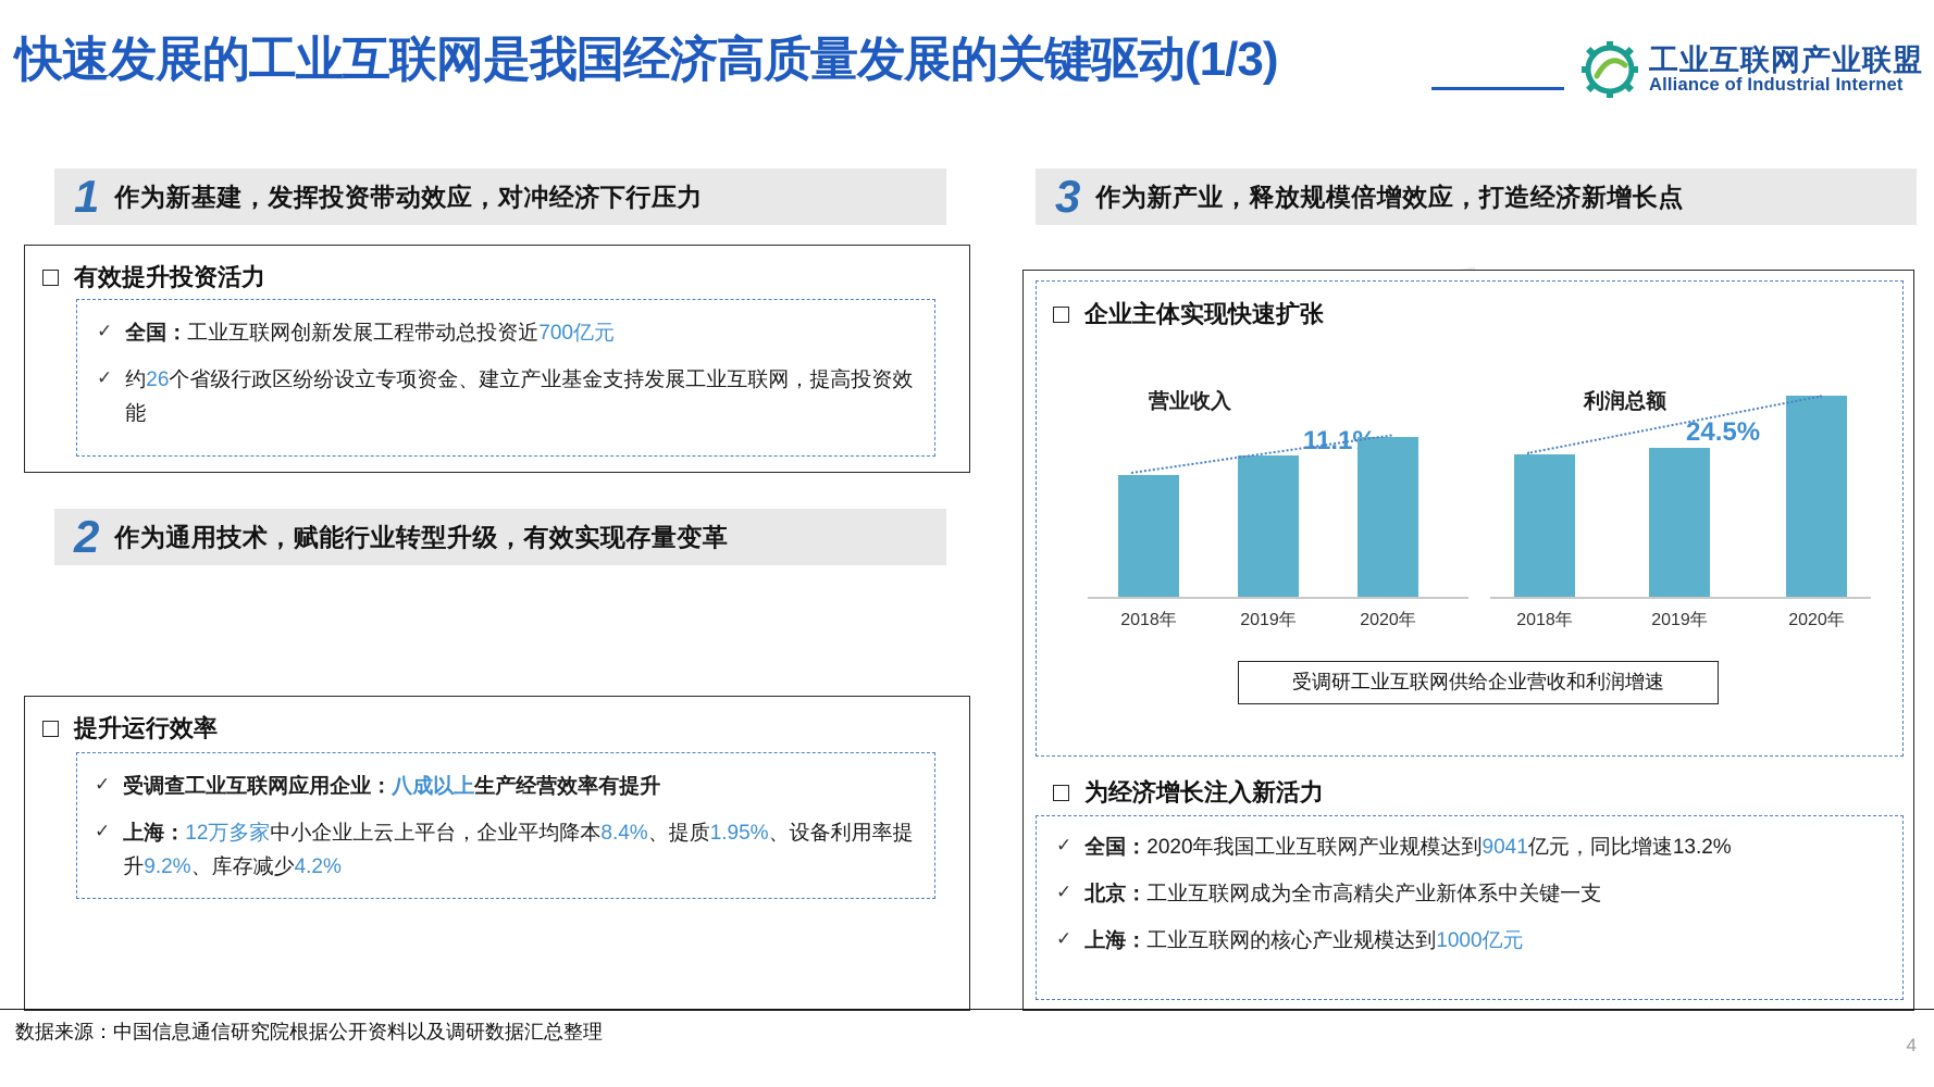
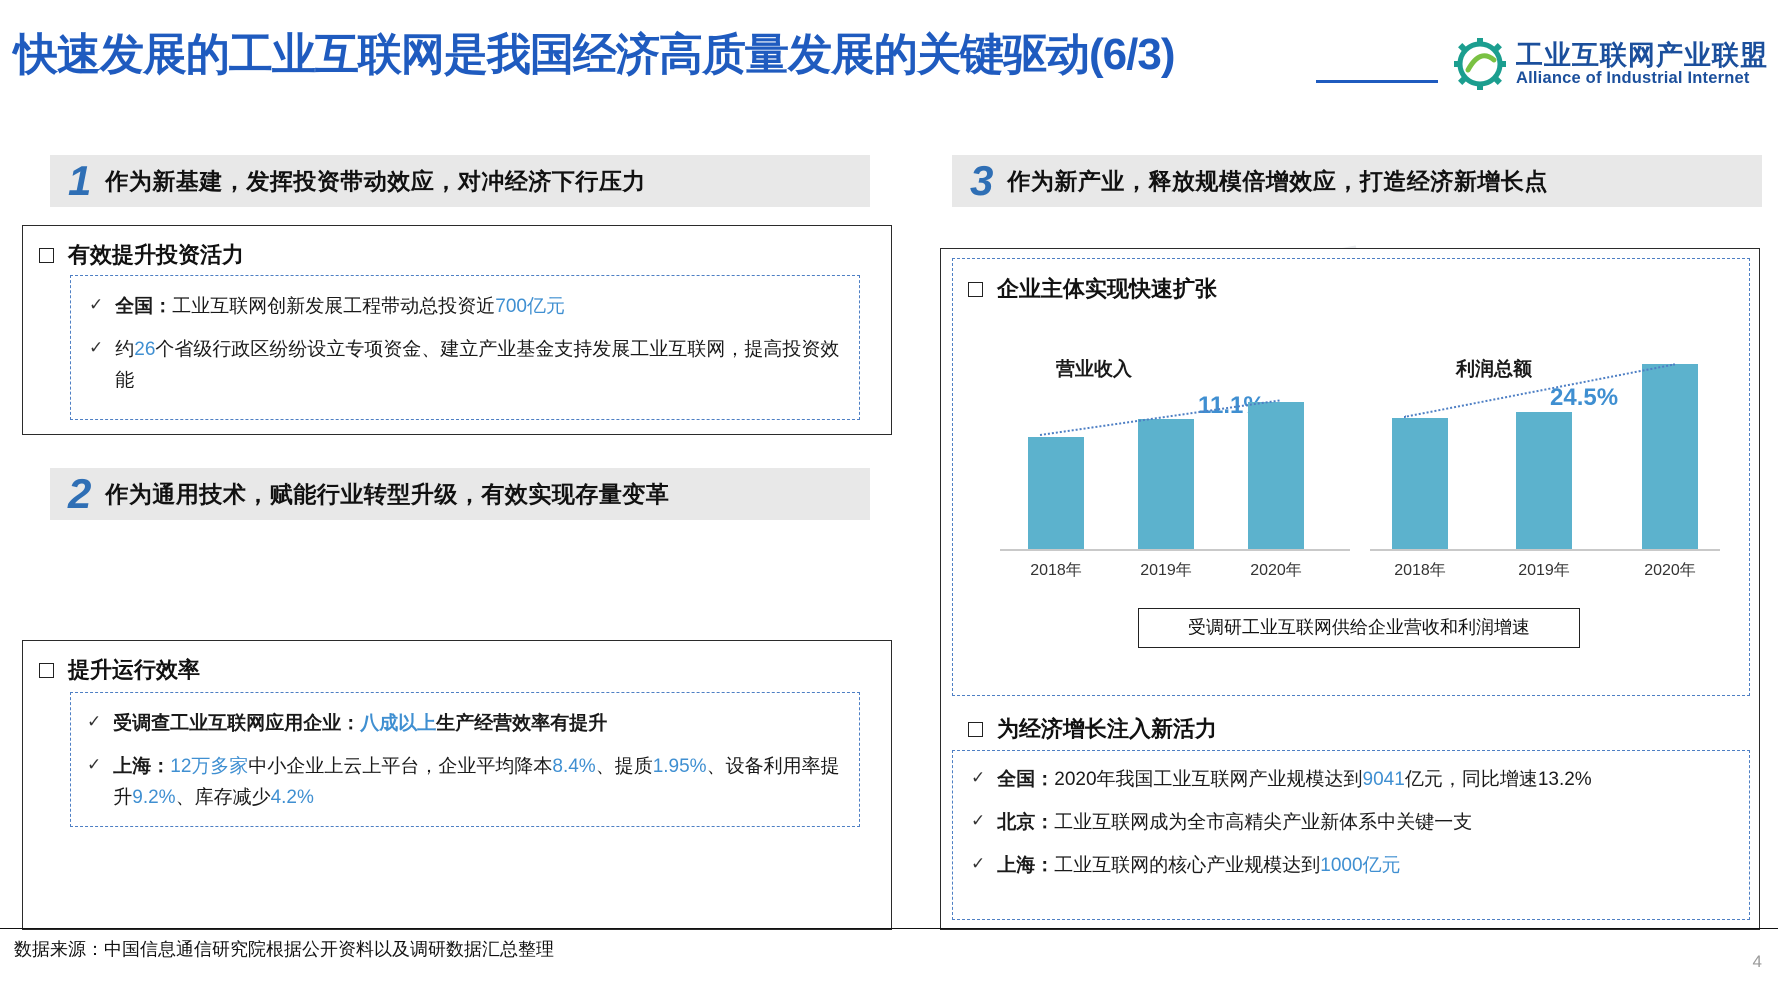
- 快速发展的工业互联网是我国经济高质量发展的关键驱动(1/3)
+ 快速发展的工业互联网是我国经济高质量发展的关键驱动(6/3)
  工业互联网产业联盟
  Alliance of Industrial Internet
  1
  作为新基建，发挥投资带动效应，对冲经济下行压力
  有效提升投资活力
  ✓
  全国：工业互联网创新发展工程带动总投资近700亿元
  ✓
  约26个省级行政区纷纷设立专项资金、建立产业基金支持发展工业互联网，提高投资效能
  2
  作为通用技术，赋能行业转型升级，有效实现存量变革
  提升运行效率
  ✓
  受调查工业互联网应用企业：八成以上生产经营效率有提升
  ✓
  上海：12万多家中小企业上云上平台，企业平均降本8.4%、提质1.95%、设备利用率提升9.2%、库存减少4.2%
  3
  作为新产业，释放规模倍增效应，打造经济新增长点
  企业主体实现快速扩张
  营业收入
  11.1
  2018年
  2019年
  2020年
  利润总额
  24.5%
  2018年
  2019年
  2020年
  受调研工业互联网供给企业营收和利润增速
  为经济增长注入新活力
  ✓
  全国：2020年我国工业互联网产业规模达到9041亿元，同比增速13.2%
  ✓
  北京：工业互联网成为全市高精尖产业新体系中关键一支
  ✓
  上海：工业互联网的核心产业规模达到1000亿元
  数据来源：中国信息通信研究院根据公开资料以及调研数据汇总整理
  4
